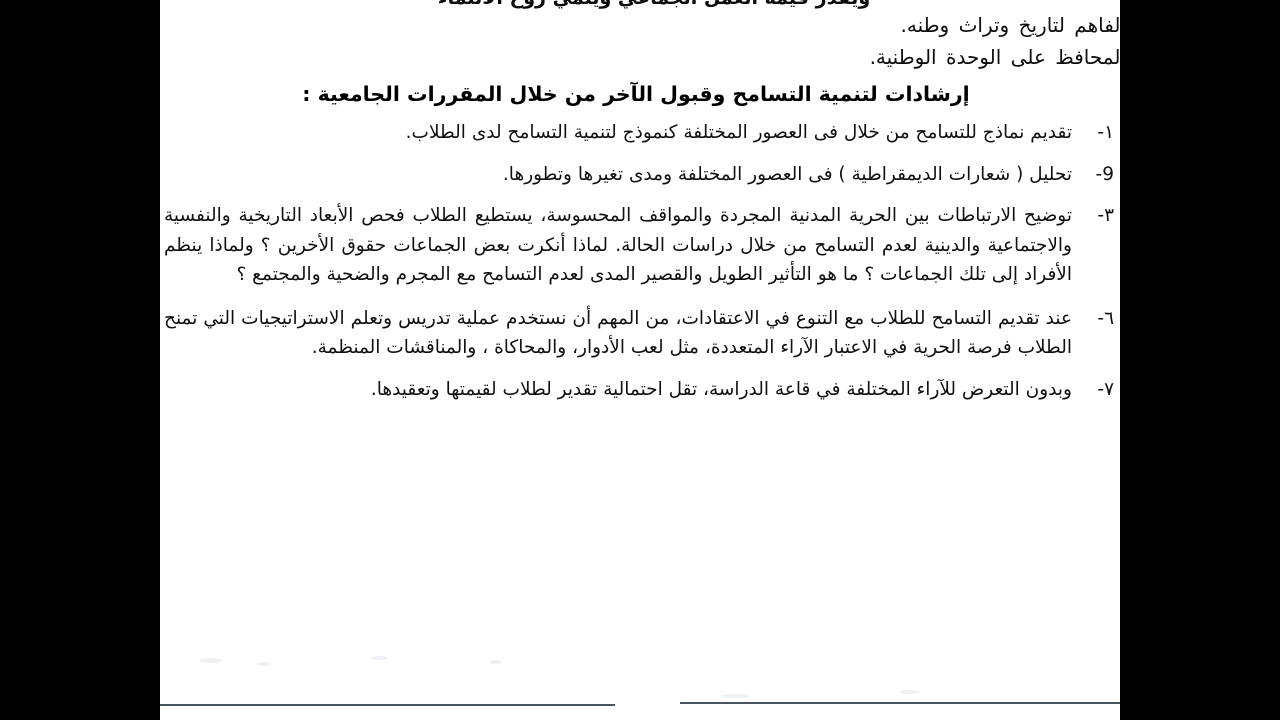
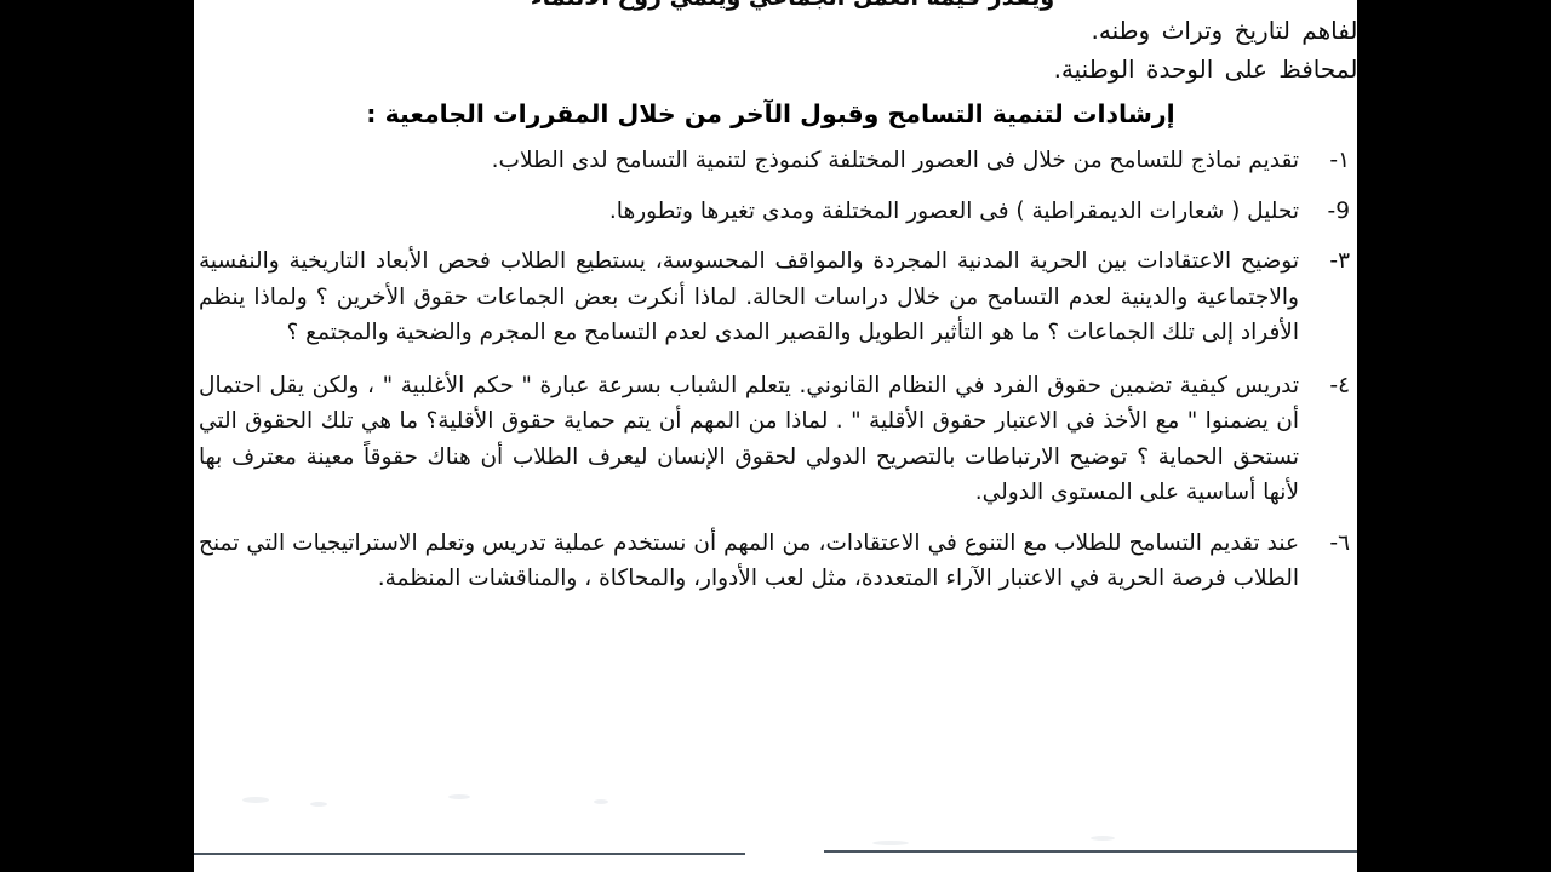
  لفاهم لتاريخ وتراث وطنه.
  لمحافظ على الوحدة الوطنية.
  إرشادات لتنمية التسامح وقبول الآخر من خلال المقررات الجامعية :
  ١-
  تقديم نماذج للتسامح من خلال فى العصور المختلفة كنموذج لتنمية التسامح لدى الطلاب.
  9-
  تحليل ( شعارات الديمقراطية ) فى العصور المختلفة ومدى تغيرها وتطورها.
  ٣-
- توضيح الارتباطات بين الحرية المدنية المجردة والمواقف المحسوسة، يستطيع الطلاب فحص الأبعاد التاريخية والنفسية والاجتماعية والدينية لعدم التسامح من خلال دراسات الحالة. لماذا أنكرت بعض الجماعات حقوق الأخرين ؟ ولماذا ينظم الأفراد إلى تلك الجماعات ؟ ما هو التأثير الطويل والقصير المدى لعدم التسامح مع المجرم والضحية والمجتمع ؟
+ توضيح الاعتقادات بين الحرية المدنية المجردة والمواقف المحسوسة، يستطيع الطلاب فحص الأبعاد التاريخية والنفسية والاجتماعية والدينية لعدم التسامح من خلال دراسات الحالة. لماذا أنكرت بعض الجماعات حقوق الأخرين ؟ ولماذا ينظم الأفراد إلى تلك الجماعات ؟ ما هو التأثير الطويل والقصير المدى لعدم التسامح مع المجرم والضحية والمجتمع ؟
+ ٤-
+ تدريس كيفية تضمين حقوق الفرد في النظام القانوني. يتعلم الشباب بسرعة عبارة " حكم الأغلبية " ، ولكن يقل احتمال أن يضمنوا " مع الأخذ في الاعتبار حقوق الأقلية " . لماذا من المهم أن يتم حماية حقوق الأقلية؟ ما هي تلك الحقوق التي تستحق الحماية ؟ توضيح الارتباطات بالتصريح الدولي لحقوق الإنسان ليعرف الطلاب أن هناك حقوقاً معينة معترف بها لأنها أساسية على المستوى الدولي.
  ٦-
  عند تقديم التسامح للطلاب مع التنوع في الاعتقادات، من المهم أن نستخدم عملية تدريس وتعلم الاستراتيجيات التي تمنح الطلاب فرصة الحرية في الاعتبار الآراء المتعددة، مثل لعب الأدوار، والمحاكاة ، والمناقشات المنظمة.
- ٧-
- وبدون التعرض للآراء المختلفة في قاعة الدراسة، تقل احتمالية تقدير لطلاب لقيمتها وتعقيدها.
